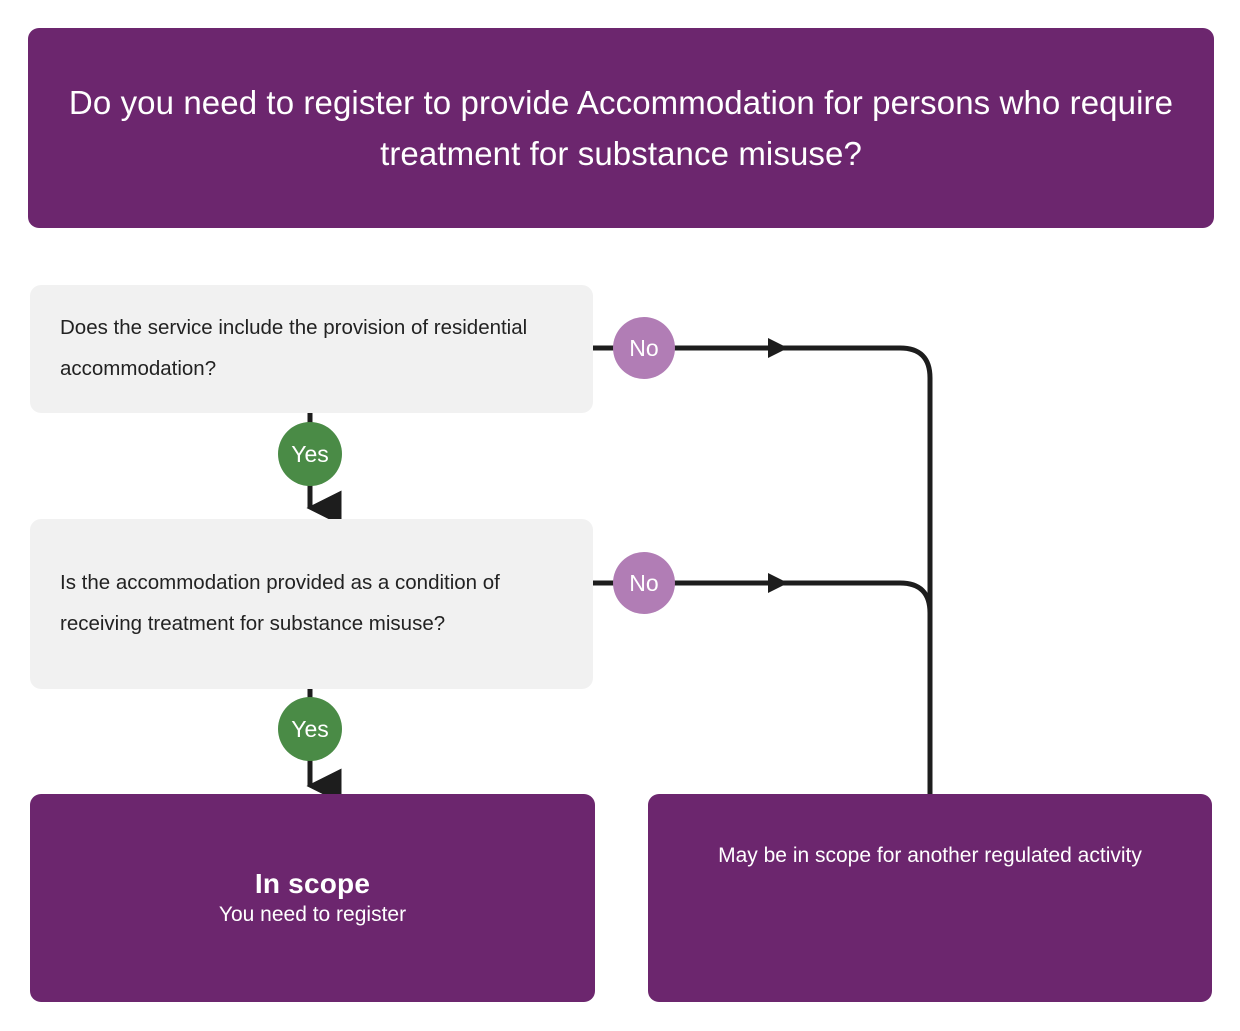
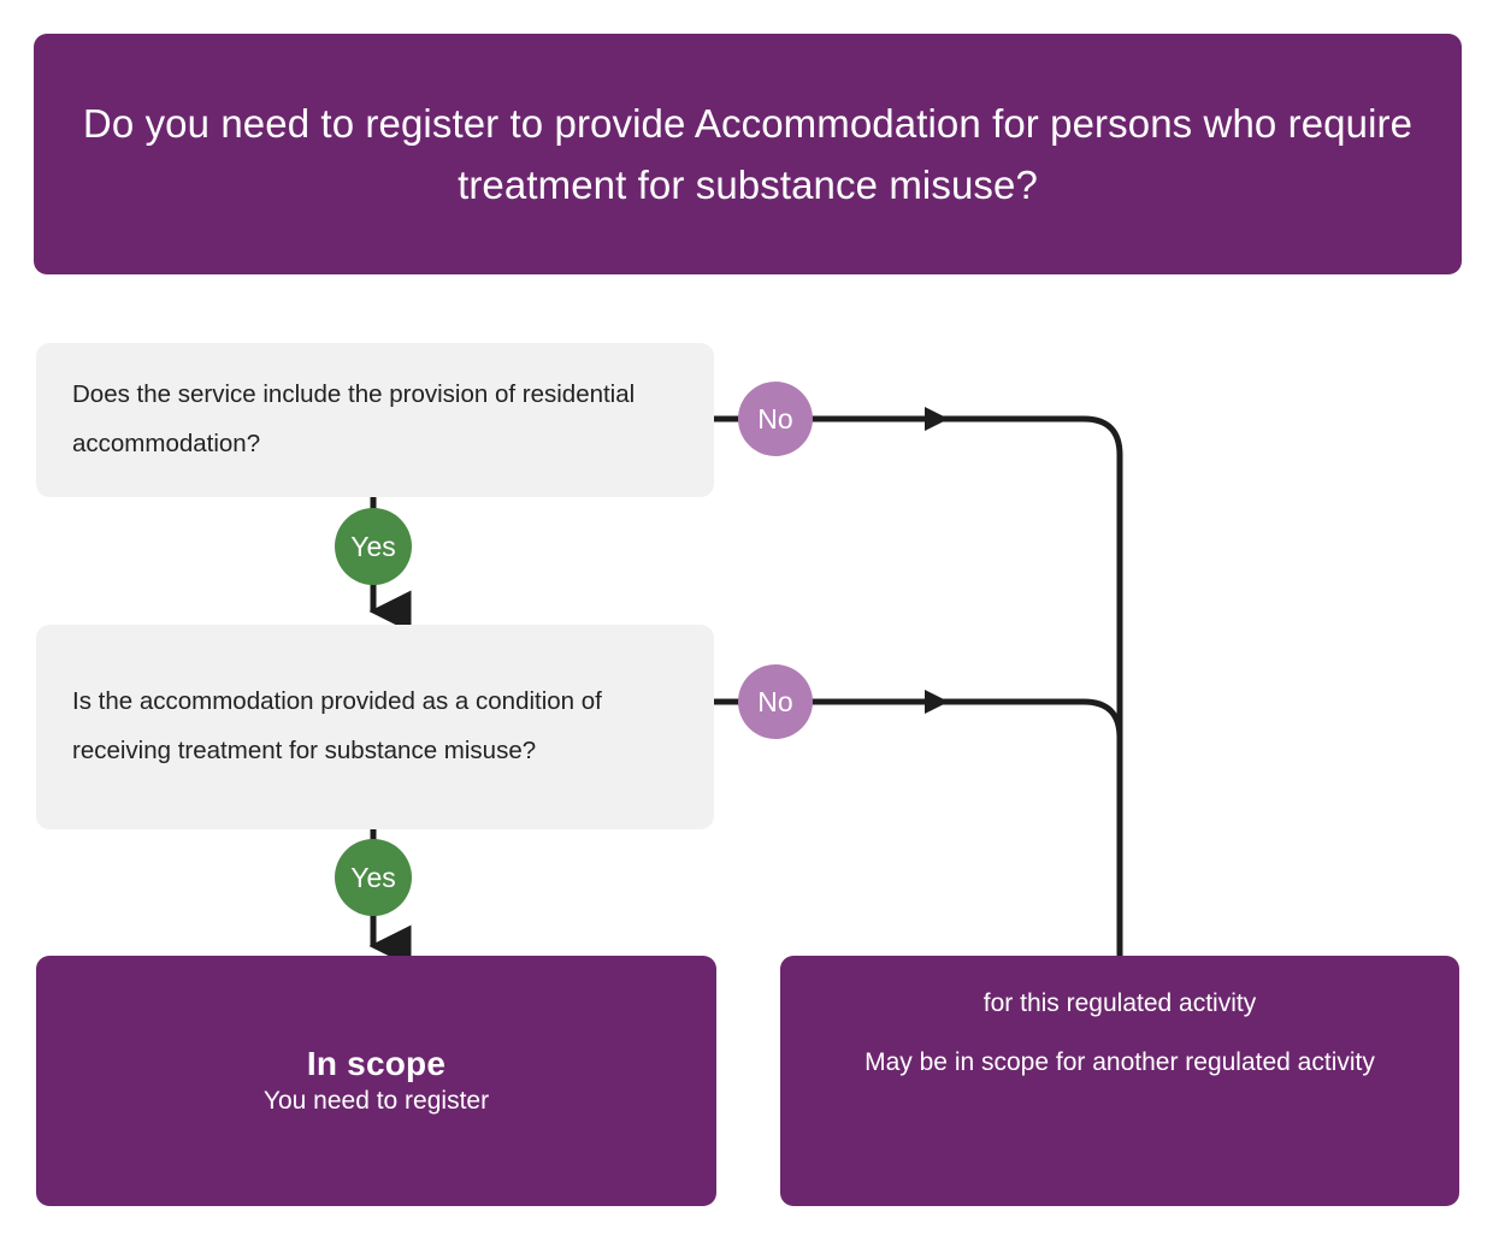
  Do you need to register to provide Accommodation for persons who require treatment for substance misuse?
  Does the service include the provision of residential accommodation?
  Is the accommodation provided as a condition of receiving treatment for substance misuse?
  No
  Yes
  No
  Yes
  In scope
  You need to register
+ for this regulated activity
  May be in scope for another regulated activity
